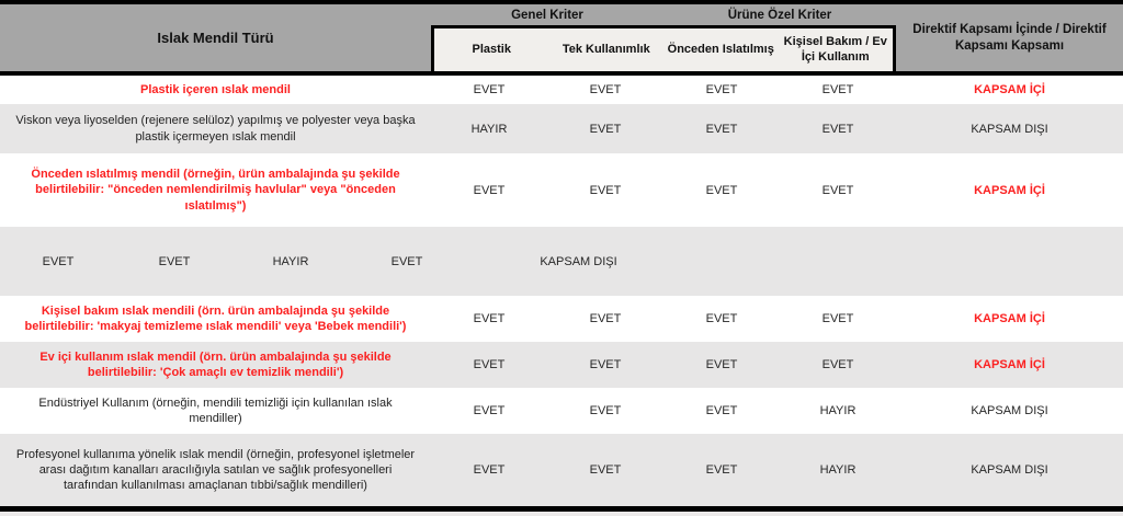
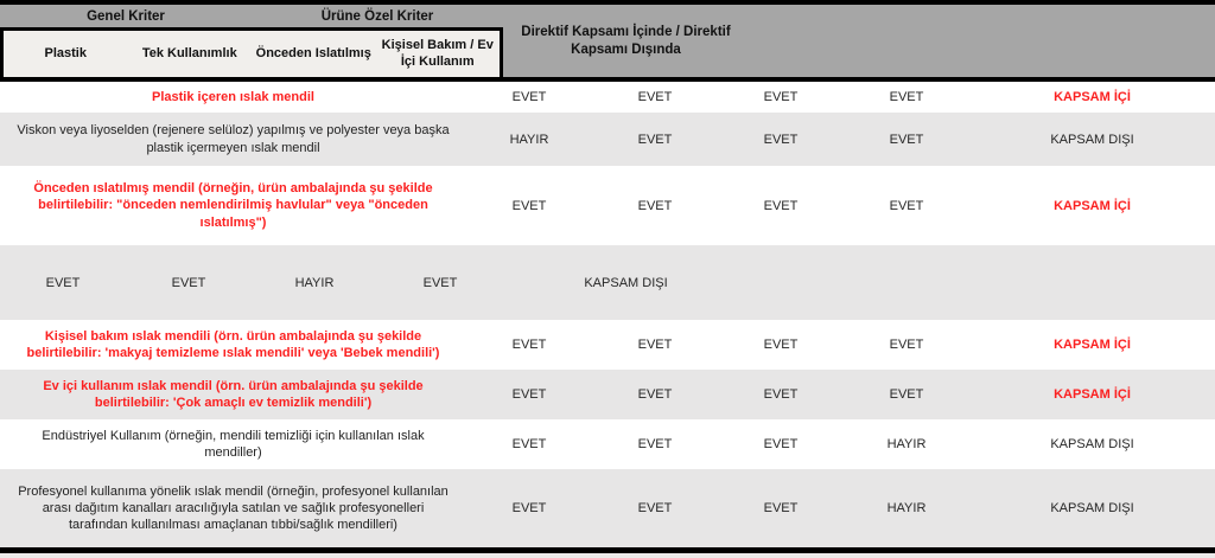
- Islak Mendil Türü
  Genel Kriter
  Ürüne Özel Kriter
  Plastik
  Tek Kullanımlık
  Önceden Islatılmış
  Kişisel Bakım / Ev İçi Kullanım
- Direktif Kapsamı İçinde / Direktif Kapsamı Kapsamı
+ Direktif Kapsamı İçinde / Direktif Kapsamı Dışında
  Plastik içeren ıslak mendil
  EVET
  EVET
  EVET
  EVET
  KAPSAM İÇİ
  Viskon veya liyoselden (rejenere selüloz) yapılmış ve polyester veya başka plastik içermeyen ıslak mendil
  HAYIR
  EVET
  EVET
  EVET
  KAPSAM DIŞI
  Önceden ıslatılmış mendil (örneğin, ürün ambalajında şu şekilde belirtilebilir: "önceden nemlendirilmiş havlular" veya "önceden ıslatılmış")
  EVET
  EVET
  EVET
  EVET
  KAPSAM İÇİ
  EVET
  EVET
  HAYIR
  EVET
  KAPSAM DIŞI
  Kişisel bakım ıslak mendili (örn. ürün ambalajında şu şekilde belirtilebilir: 'makyaj temizleme ıslak mendili' veya 'Bebek mendili')
  EVET
  EVET
  EVET
  EVET
  KAPSAM İÇİ
  Ev içi kullanım ıslak mendil (örn. ürün ambalajında şu şekilde belirtilebilir: 'Çok amaçlı ev temizlik mendili')
  EVET
  EVET
  EVET
  EVET
  KAPSAM İÇİ
  Endüstriyel Kullanım (örneğin, mendili temizliği için kullanılan ıslak mendiller)
  EVET
  EVET
  EVET
  HAYIR
  KAPSAM DIŞI
- Profesyonel kullanıma yönelik ıslak mendil (örneğin, profesyonel işletmeler arası dağıtım kanalları aracılığıyla satılan ve sağlık profesyonelleri tarafından kullanılması amaçlanan tıbbi/sağlık mendilleri)
+ Profesyonel kullanıma yönelik ıslak mendil (örneğin, profesyonel kullanılan arası dağıtım kanalları aracılığıyla satılan ve sağlık profesyonelleri tarafından kullanılması amaçlanan tıbbi/sağlık mendilleri)
  EVET
  EVET
  EVET
  HAYIR
  KAPSAM DIŞI
